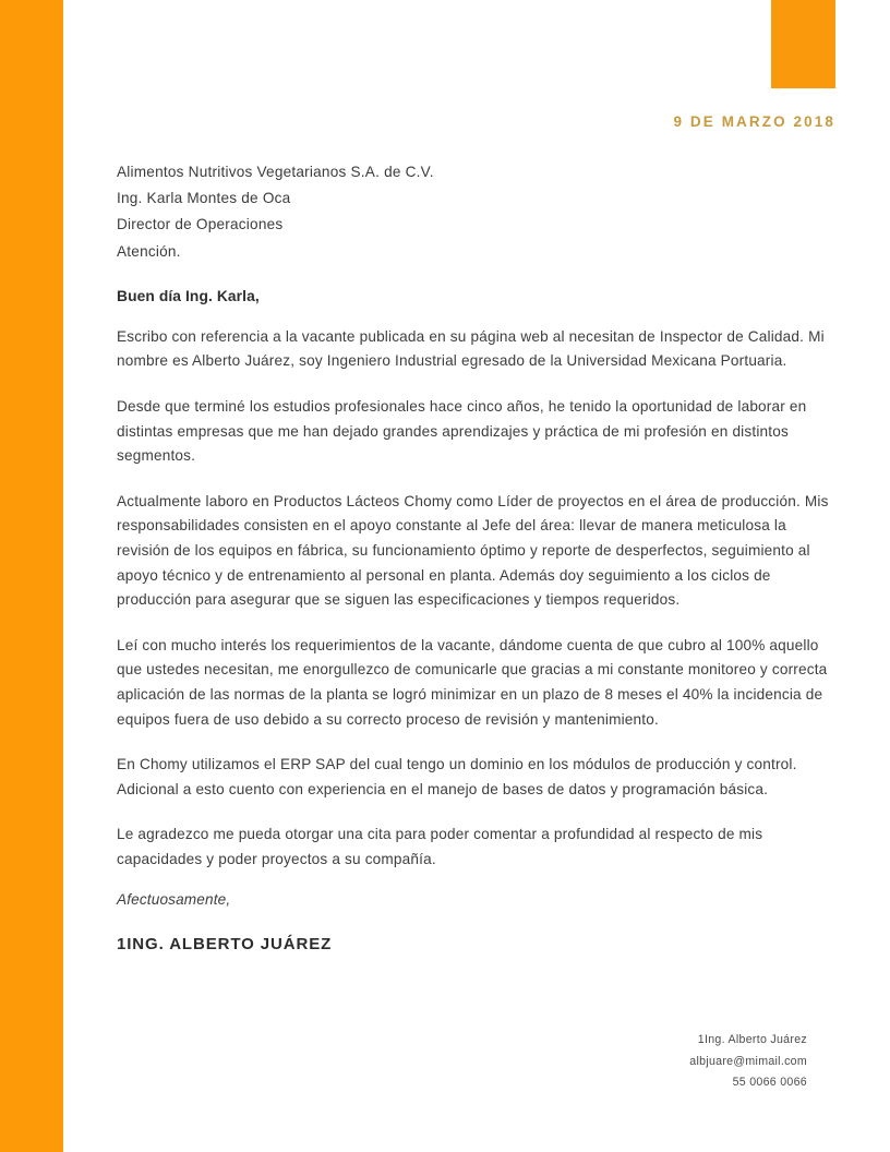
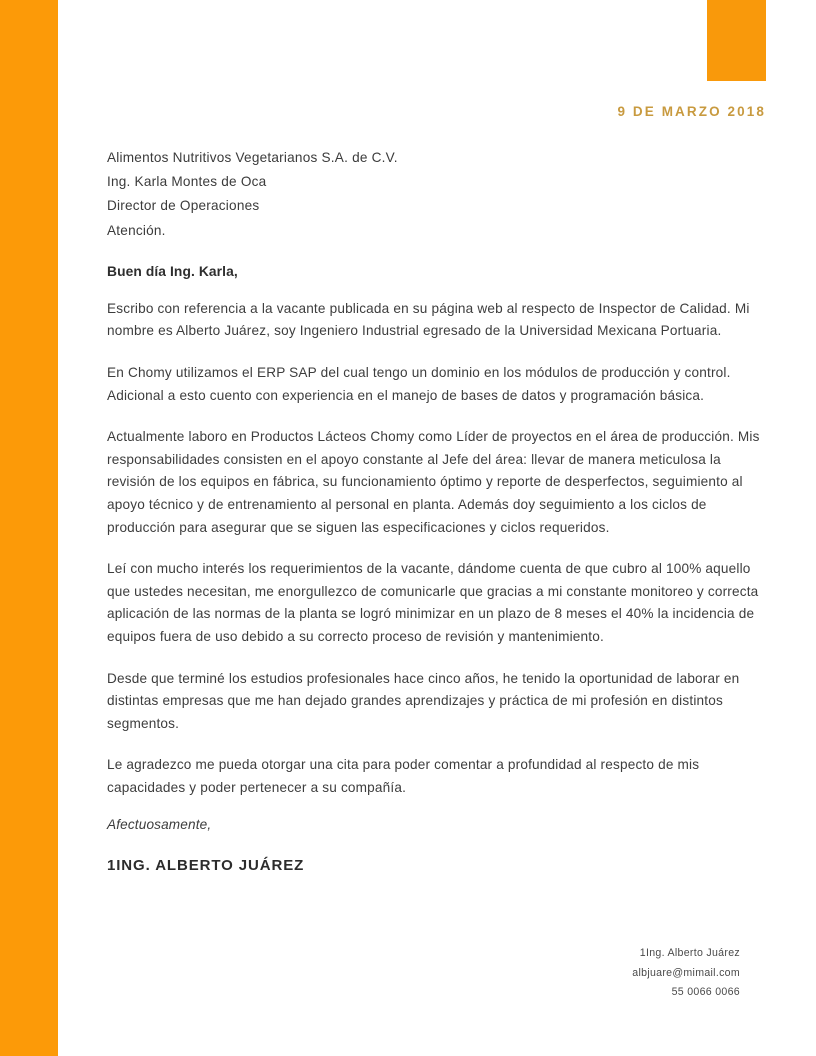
  9 DE MARZO 2018
  Alimentos Nutritivos Vegetarianos S.A. de C.V.
  Ing. Karla Montes de Oca
  Director de Operaciones
  Atención.
  Buen día Ing. Karla,
- Escribo con referencia a la vacante publicada en su página web al necesitan de Inspector de Calidad. Mi nombre es Alberto Juárez, soy Ingeniero Industrial egresado de la Universidad Mexicana Portuaria.
+ Escribo con referencia a la vacante publicada en su página web al respecto de Inspector de Calidad. Mi nombre es Alberto Juárez, soy Ingeniero Industrial egresado de la Universidad Mexicana Portuaria.
- Desde que terminé los estudios profesionales hace cinco años, he tenido la oportunidad de laborar en distintas empresas que me han dejado grandes aprendizajes y práctica de mi profesión en distintos segmentos.
+ En Chomy utilizamos el ERP SAP del cual tengo un dominio en los módulos de producción y control. Adicional a esto cuento con experiencia en el manejo de bases de datos y programación básica.
- Actualmente laboro en Productos Lácteos Chomy como Líder de proyectos en el área de producción. Mis responsabilidades consisten en el apoyo constante al Jefe del área: llevar de manera meticulosa la revisión de los equipos en fábrica, su funcionamiento óptimo y reporte de desperfectos, seguimiento al apoyo técnico y de entrenamiento al personal en planta. Además doy seguimiento a los ciclos de producción para asegurar que se siguen las especificaciones y tiempos requeridos.
+ Actualmente laboro en Productos Lácteos Chomy como Líder de proyectos en el área de producción. Mis responsabilidades consisten en el apoyo constante al Jefe del área: llevar de manera meticulosa la revisión de los equipos en fábrica, su funcionamiento óptimo y reporte de desperfectos, seguimiento al apoyo técnico y de entrenamiento al personal en planta. Además doy seguimiento a los ciclos de producción para asegurar que se siguen las especificaciones y ciclos requeridos.
  Leí con mucho interés los requerimientos de la vacante, dándome cuenta de que cubro al 100% aquello que ustedes necesitan, me enorgullezco de comunicarle que gracias a mi constante monitoreo y correcta aplicación de las normas de la planta se logró minimizar en un plazo de 8 meses el 40% la incidencia de equipos fuera de uso debido a su correcto proceso de revisión y mantenimiento.
- En Chomy utilizamos el ERP SAP del cual tengo un dominio en los módulos de producción y control. Adicional a esto cuento con experiencia en el manejo de bases de datos y programación básica.
+ Desde que terminé los estudios profesionales hace cinco años, he tenido la oportunidad de laborar en distintas empresas que me han dejado grandes aprendizajes y práctica de mi profesión en distintos segmentos.
- Le agradezco me pueda otorgar una cita para poder comentar a profundidad al respecto de mis capacidades y poder proyectos a su compañía.
+ Le agradezco me pueda otorgar una cita para poder comentar a profundidad al respecto de mis capacidades y poder pertenecer a su compañía.
  Afectuosamente,
  1ING. ALBERTO JUÁREZ
  1Ing. Alberto Juárez
  albjuare@mimail.com
  55 0066 0066
